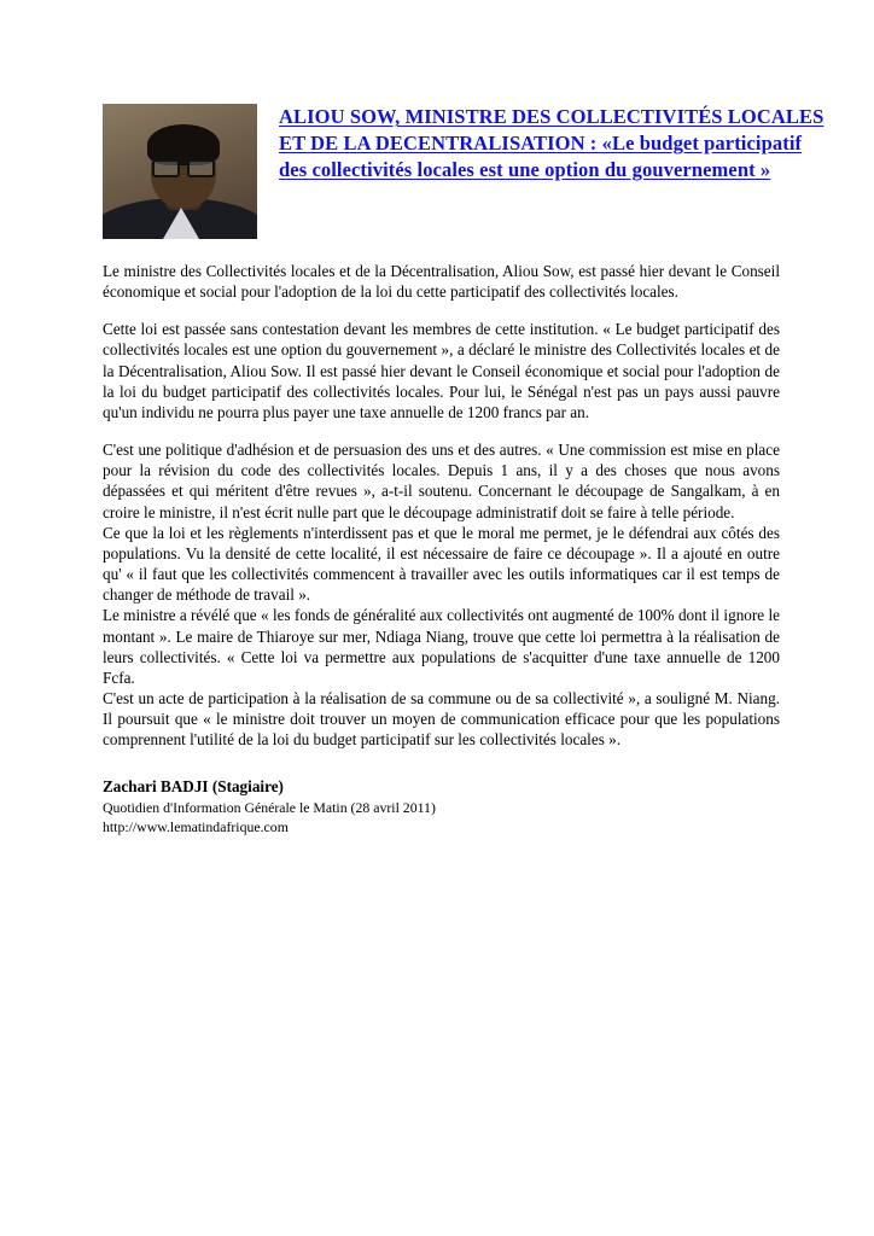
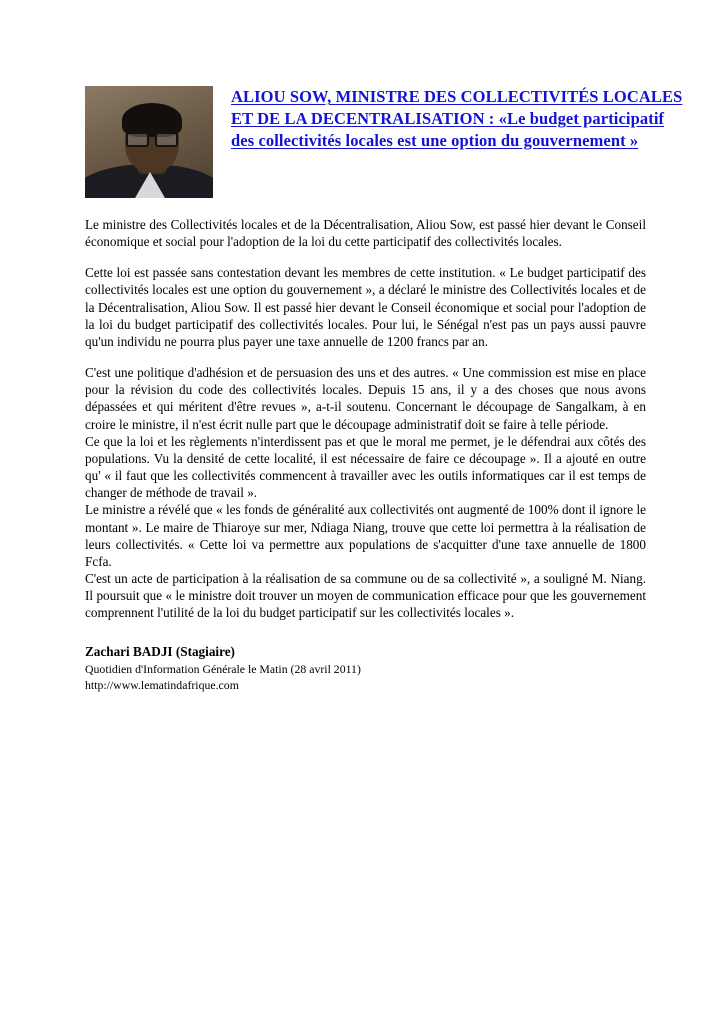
  ALIOU SOW, MINISTRE DES COLLECTIVITÉS LOCALES ET DE LA DECENTRALISATION : «Le budget participatif des collectivités locales est une option du gouvernement »
  Le ministre des Collectivités locales et de la Décentralisation, Aliou Sow, est passé hier devant le Conseil économique et social pour l'adoption de la loi du cette participatif des collectivités locales.
  Cette loi est passée sans contestation devant les membres de cette institution. « Le budget participatif des collectivités locales est une option du gouvernement », a déclaré le ministre des Collectivités locales et de la Décentralisation, Aliou Sow. Il est passé hier devant le Conseil économique et social pour l'adoption de la loi du budget participatif des collectivités locales. Pour lui, le Sénégal n'est pas un pays aussi pauvre qu'un individu ne pourra plus payer une taxe annuelle de 1200 francs par an.
- C'est une politique d'adhésion et de persuasion des uns et des autres. « Une commission est mise en place pour la révision du code des collectivités locales. Depuis 1 ans, il y a des choses que nous avons dépassées et qui méritent d'être revues », a-t-il soutenu. Concernant le découpage de Sangalkam, à en croire le ministre, il n'est écrit nulle part que le découpage administratif doit se faire à telle période.
+ C'est une politique d'adhésion et de persuasion des uns et des autres. « Une commission est mise en place pour la révision du code des collectivités locales. Depuis 15 ans, il y a des choses que nous avons dépassées et qui méritent d'être revues », a-t-il soutenu. Concernant le découpage de Sangalkam, à en croire le ministre, il n'est écrit nulle part que le découpage administratif doit se faire à telle période.
  Ce que la loi et les règlements n'interdissent pas et que le moral me permet, je le défendrai aux côtés des populations. Vu la densité de cette localité, il est nécessaire de faire ce découpage ». Il a ajouté en outre qu' « il faut que les collectivités commencent à travailler avec les outils informatiques car il est temps de changer de méthode de travail ».
- Le ministre a révélé que « les fonds de généralité aux collectivités ont augmenté de 100% dont il ignore le montant ». Le maire de Thiaroye sur mer, Ndiaga Niang, trouve que cette loi permettra à la réalisation de leurs collectivités. « Cette loi va permettre aux populations de s'acquitter d'une taxe annuelle de 1200 Fcfa.
+ Le ministre a révélé que « les fonds de généralité aux collectivités ont augmenté de 100% dont il ignore le montant ». Le maire de Thiaroye sur mer, Ndiaga Niang, trouve que cette loi permettra à la réalisation de leurs collectivités. « Cette loi va permettre aux populations de s'acquitter d'une taxe annuelle de 1800 Fcfa.
- C'est un acte de participation à la réalisation de sa commune ou de sa collectivité », a souligné M. Niang. Il poursuit que « le ministre doit trouver un moyen de communication efficace pour que les populations comprennent l'utilité de la loi du budget participatif sur les collectivités locales ».
+ C'est un acte de participation à la réalisation de sa commune ou de sa collectivité », a souligné M. Niang. Il poursuit que « le ministre doit trouver un moyen de communication efficace pour que les gouvernement comprennent l'utilité de la loi du budget participatif sur les collectivités locales ».
  Zachari BADJI (Stagiaire)
  Quotidien d'Information Générale le Matin (28 avril 2011)
  http://www.lematindafrique.com
